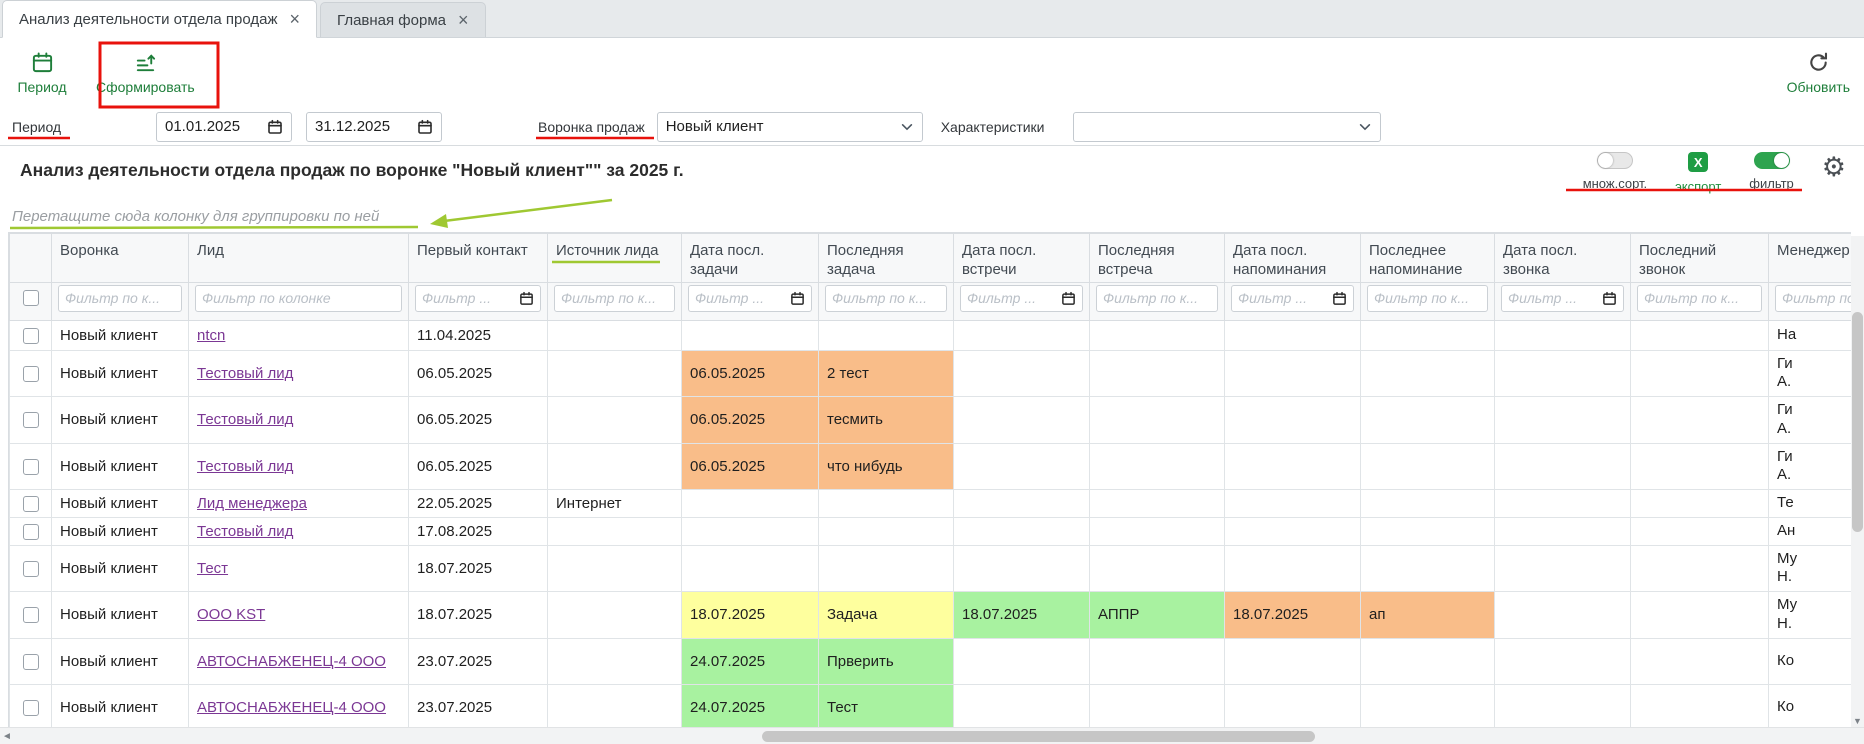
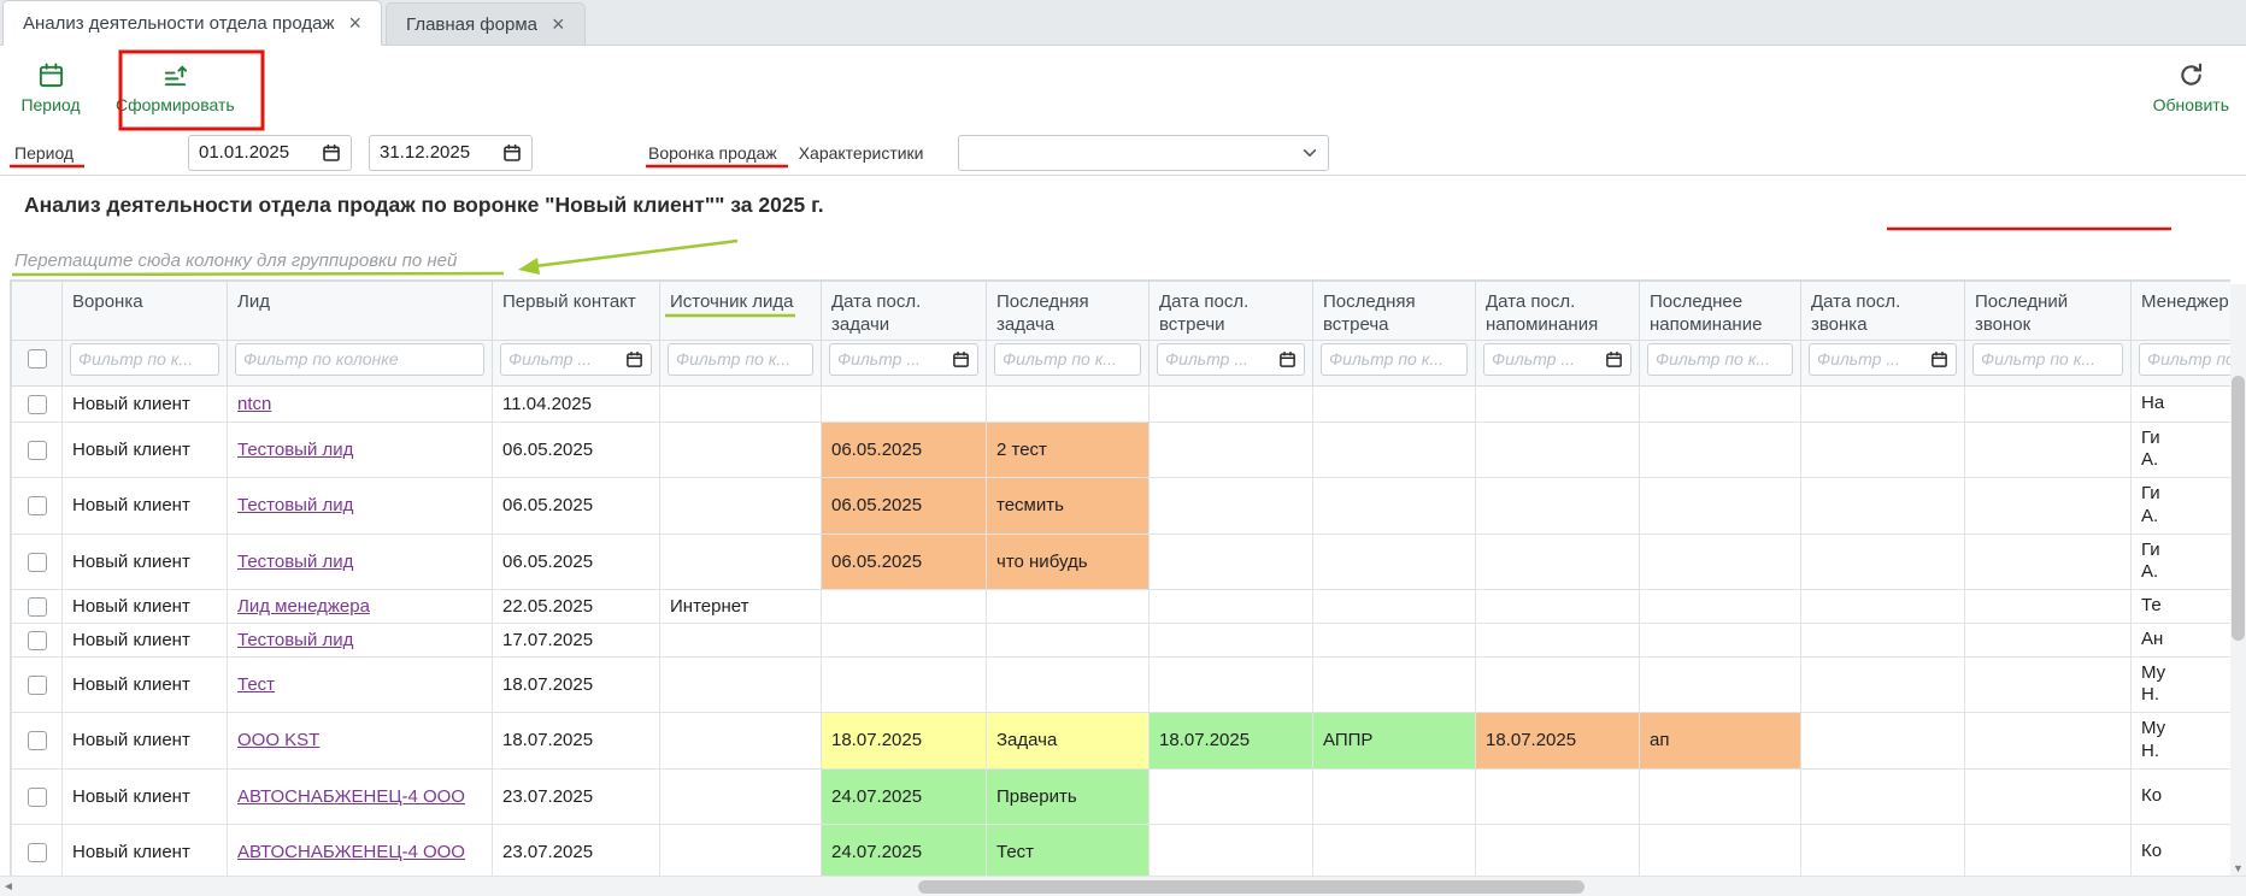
  Анализ деятельности отдела продаж
  ×
  Главная форма
  ×
  Период
  формировать
  Обновить
  Период
  01.01.2025
  31.12.2025
  Воронка продаж
- Новый клиент
  Характеристики
  Анализ деятельности отдела продаж по воронке "Новый клиент"" за 2025 г.
- множ.сорт.
- X
- экспорт
- фильтр
- ⚙
  Перетащите сюда колонку для группировки по ней
  	Воронка	Лид	Первый контакт	Источник лида	Дата посл. задачи	Последняя задача	Дата посл. встречи	Последняя встреча	Дата посл. напоминания	Последнее напоминание	Дата посл. звонка	Последний звонок	Менеджер
  	Фильтр по к...	Фильтр по колонке	Фильтр ...	Фильтр по к...	Фильтр ...	Фильтр по к...	Фильтр ...	Фильтр по к...	Фильтр ...	Фильтр по к...	Фильтр ...	Фильтр по к...	Фильтр п
  	Новый клиент	ntcn	11.04.2025										На
  	Новый клиент	Тестовый лид	06.05.2025		06.05.2025	2 тест							Ги А.
  	Новый клиент	Тестовый лид	06.05.2025		06.05.2025	тесмить							Ги А.
  	Новый клиент	Тестовый лид	06.05.2025		06.05.2025	что нибудь							Ги А.
  	Новый клиент	Лид менеджера	22.05.2025	Интернет									Те
- 	Новый клиент	Тестовый лид	17.08.2025										Ан
+ 	Новый клиент	Тестовый лид	17.07.2025										Ан
  	Новый клиент	Тест	18.07.2025										Му Н.
  	Новый клиент	ООО KST	18.07.2025		18.07.2025	Задача	18.07.2025	АППР	18.07.2025	ап			Му Н.
  	Новый клиент	АВТОСНАБЖЕНЕЦ-4 ООО	23.07.2025		24.07.2025	Прверить							Ко
  	Новый клиент	АВТОСНАБЖЕНЕЦ-4 ООО	23.07.2025		24.07.2025	Тест							Ко
  ▼
  ◄
